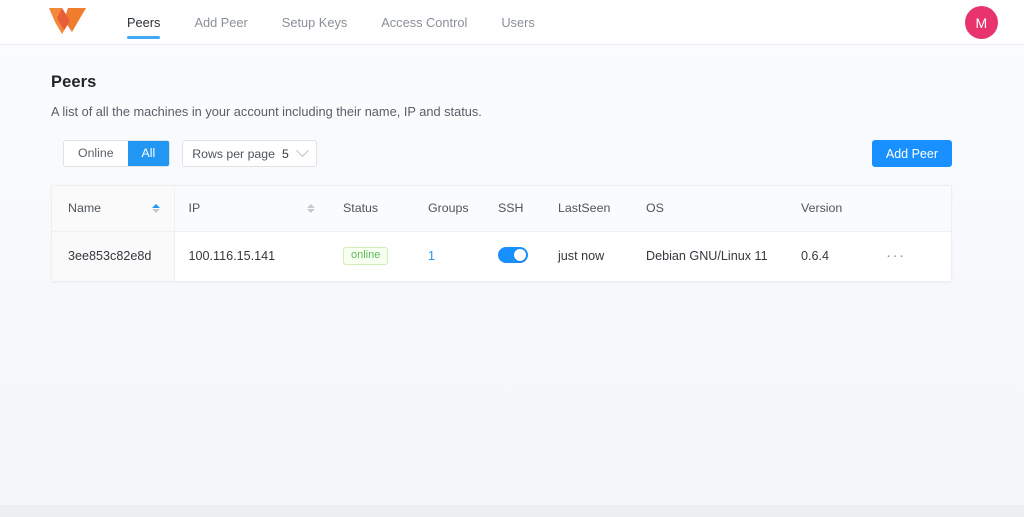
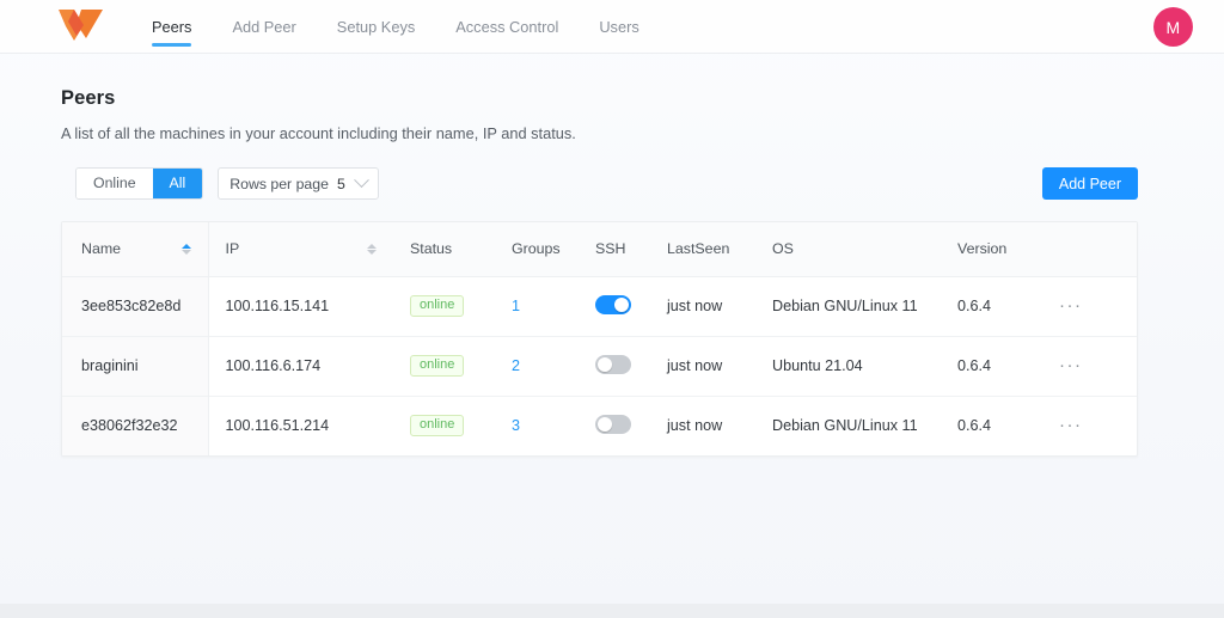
  Peers
  Add Peer
  Setup Keys
  Access Control
  Users
  M
  Peers
  A list of all the machines in your account including their name, IP and status.
  Online
  All
  Rows per page
  5
  Add Peer
  Name	IP	Status	Groups	SSH	LastSeen	OS	Version
  3ee853c82e8d	100.116.15.141	online	1		just now	Debian GNU/Linux 11	0.6.4	···
+ braginini	100.116.6.174	online	2		just now	Ubuntu 21.04	0.6.4	···
+ e38062f32e32	100.116.51.214	online	3		just now	Debian GNU/Linux 11	0.6.4	···
